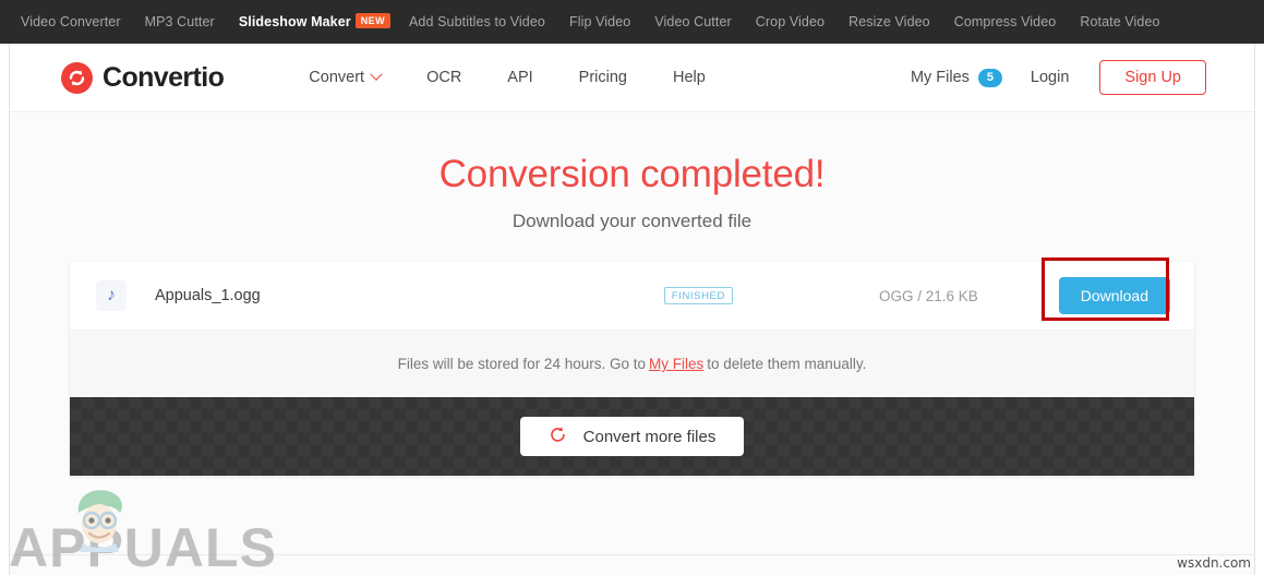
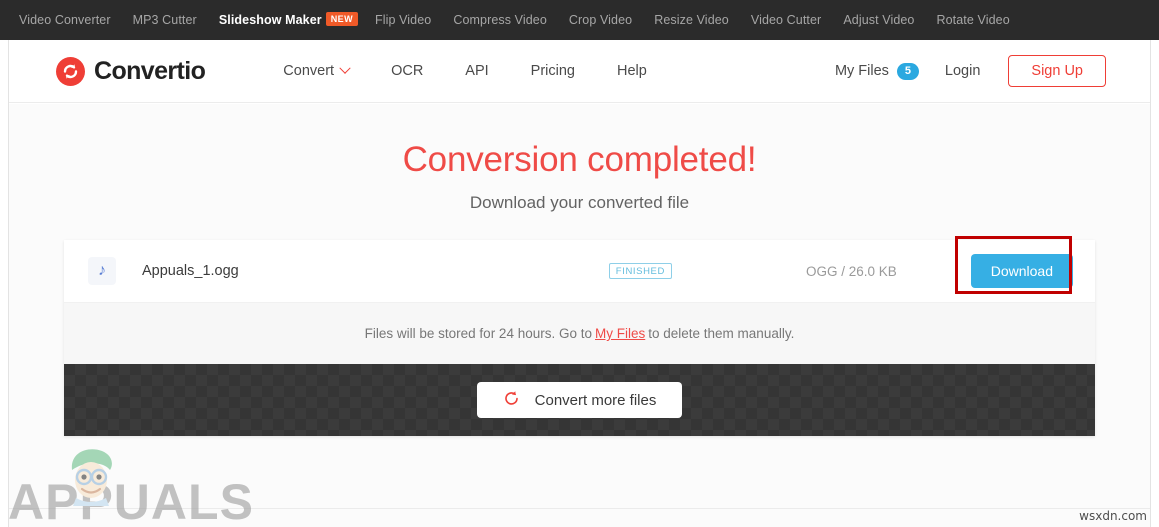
  Video Converter
  MP3 Cutter
  Slideshow Maker
  NEW
- Add Subtitles to Video
  Flip Video
- Video Cutter
+ Compress Video
  Crop Video
  Resize Video
- Compress Video
+ Video Cutter
+ Adjust Video
  Rotate Video
  Convertio
  Convert
  OCR
  API
  Pricing
  Help
  My Files
  5
  Login
  Sign Up
  Conversion completed!
  Download your converted file
  ♪
  Appuals_1.ogg
  FINISHED
- OGG / 21.6 KB
+ OGG / 26.0 KB
  Download
  Files will be stored for 24 hours. Go to
  My Files
  to delete them manually.
  Convert more files
  APPUALS
  wsxdn.com
